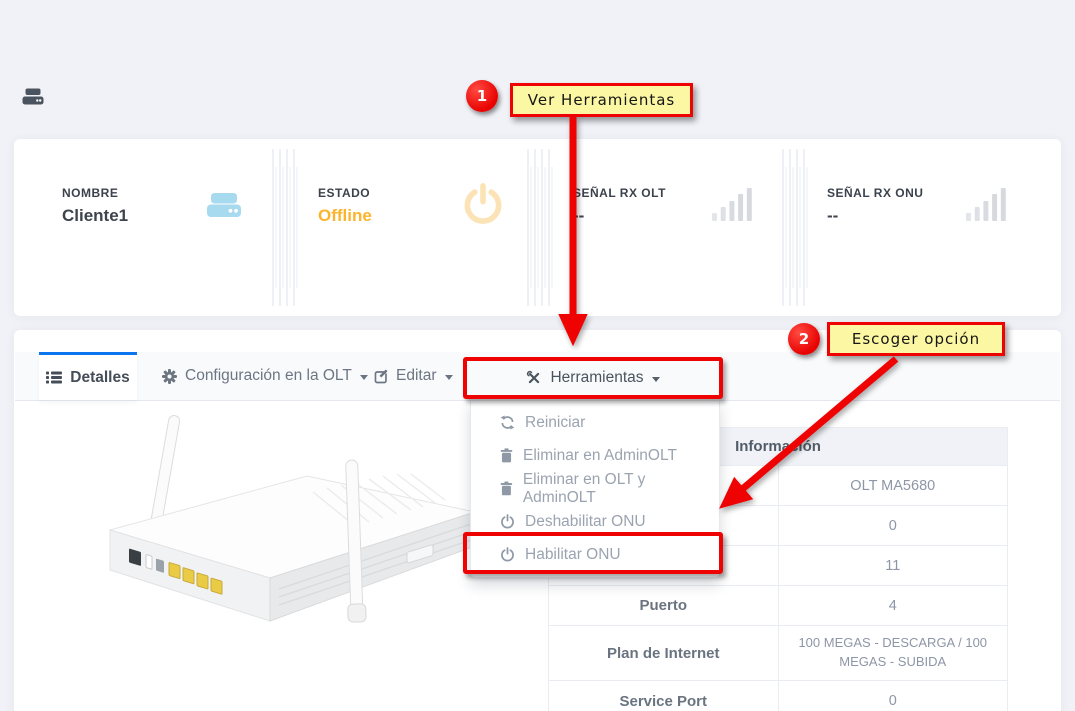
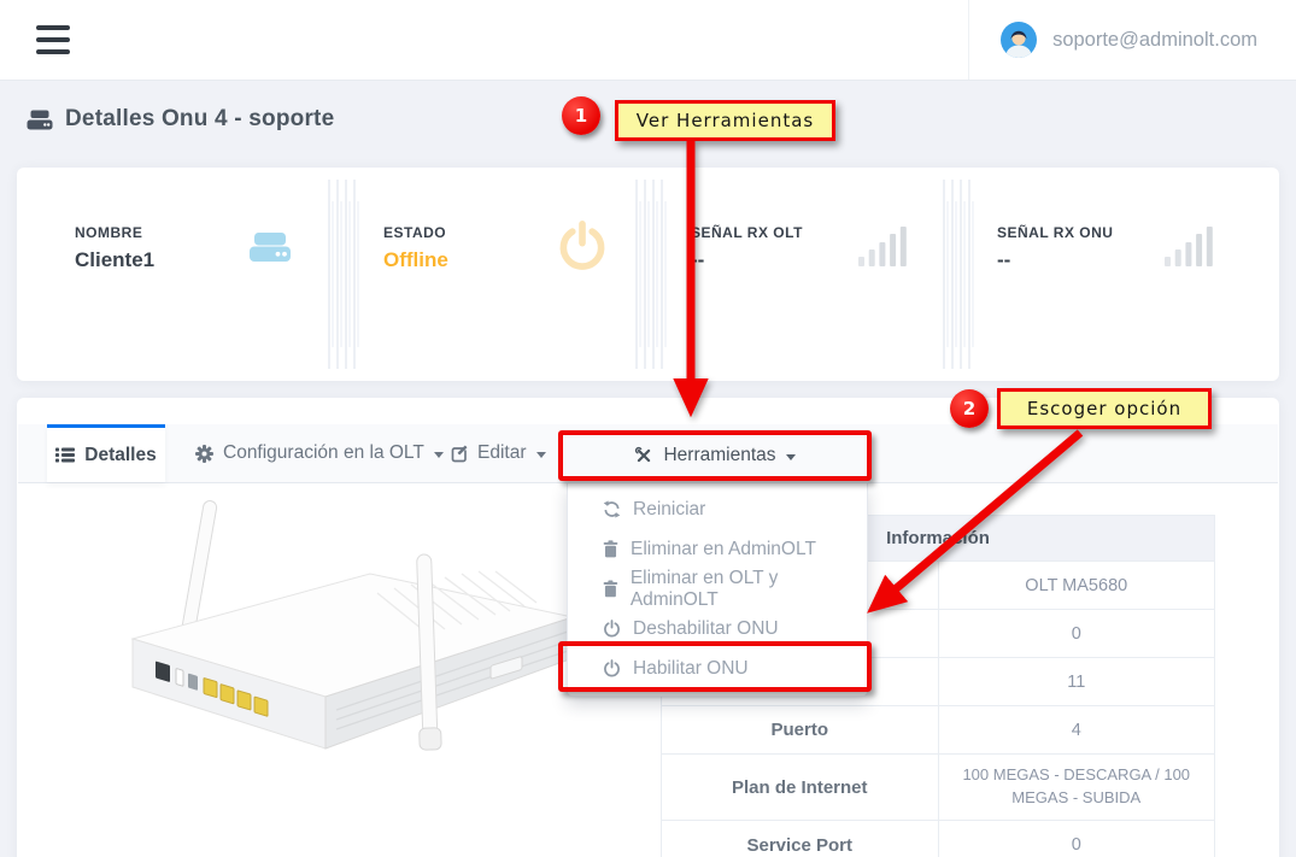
+ soporte@adminolt.com
+ Detalles Onu 4 - soporte
  NOMBRE
  Cliente1
  ESTADO
  Offline
  SEÑAL RX OLT
  SEÑAL RX ONU
  --
  Detalles
  Configuración en la OLT
  Editar
  Herramientas
  Informaión
  	OLT MA5680
  	0
  	11
  Puerto	4
  Plan de Internet	100 MEGAS - DESCARGA / 100 MEGAS - SUBIDA
  Service Port	0
  Reiniciar
  Eliminar en AdminOLT
  Eliminar en OLT y AdminOLT
  Deshabilitar ONU
  Habilitar ONU
  1
  Ver Herramientas
  2
  Escoger opción
